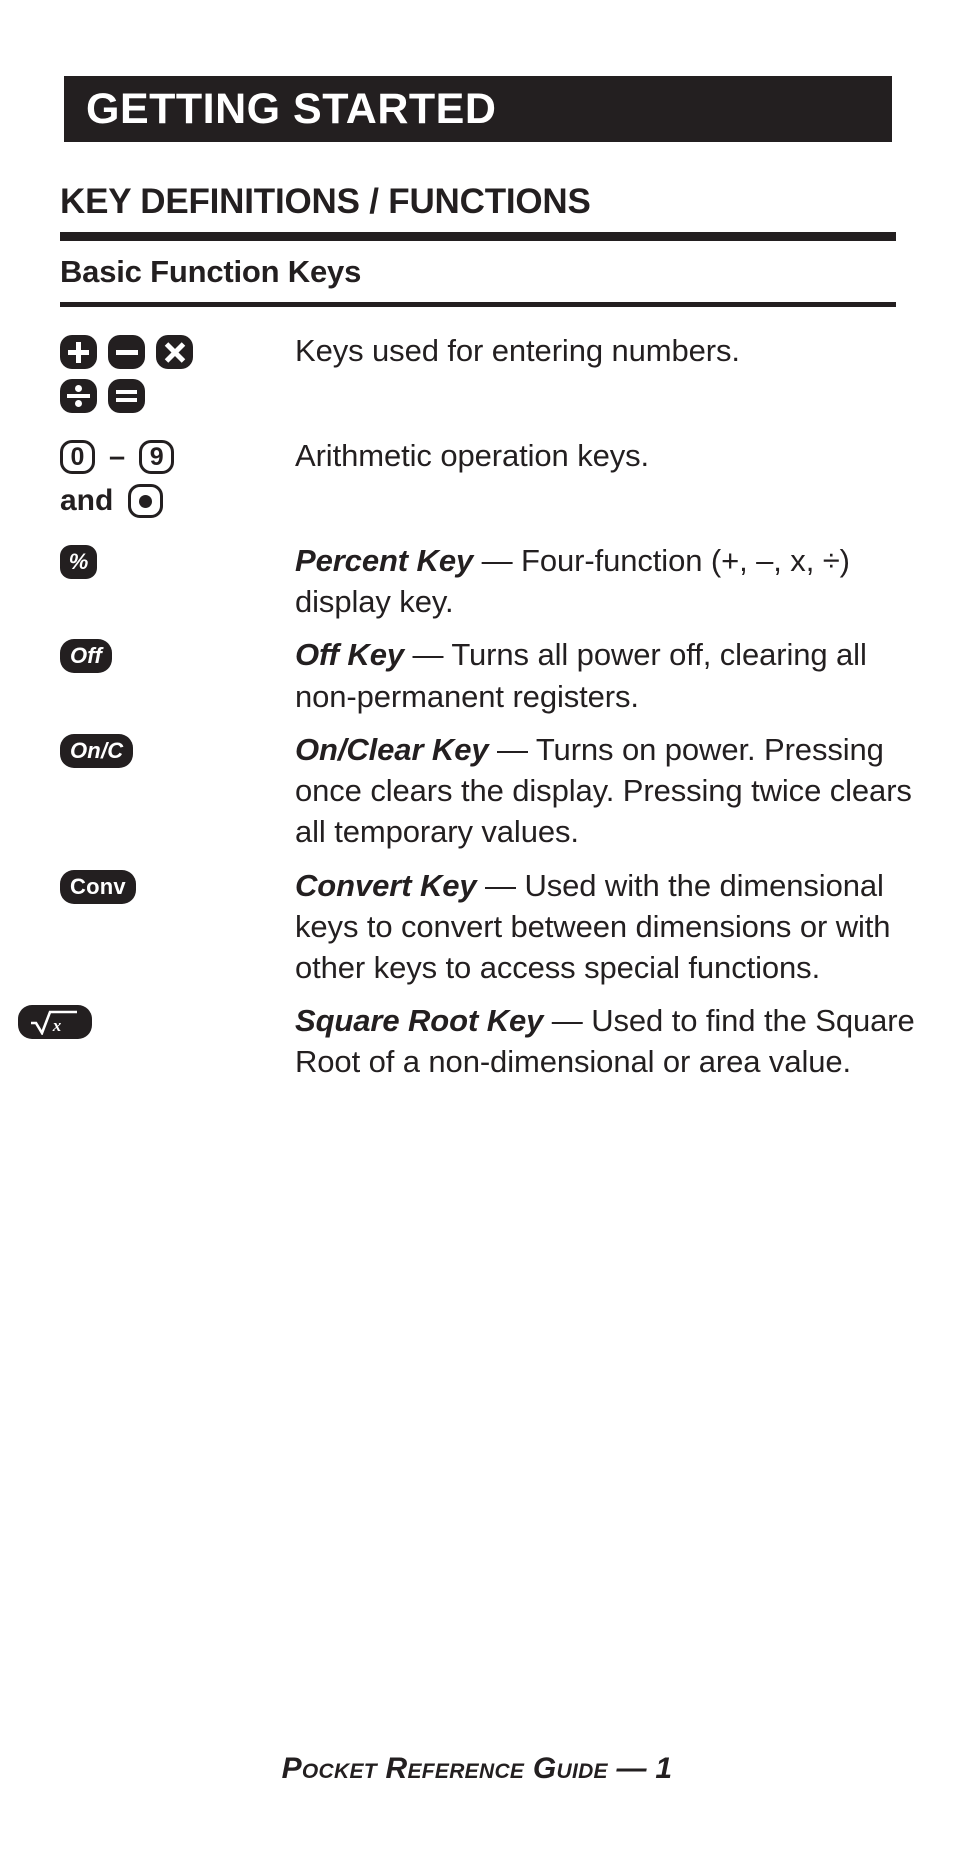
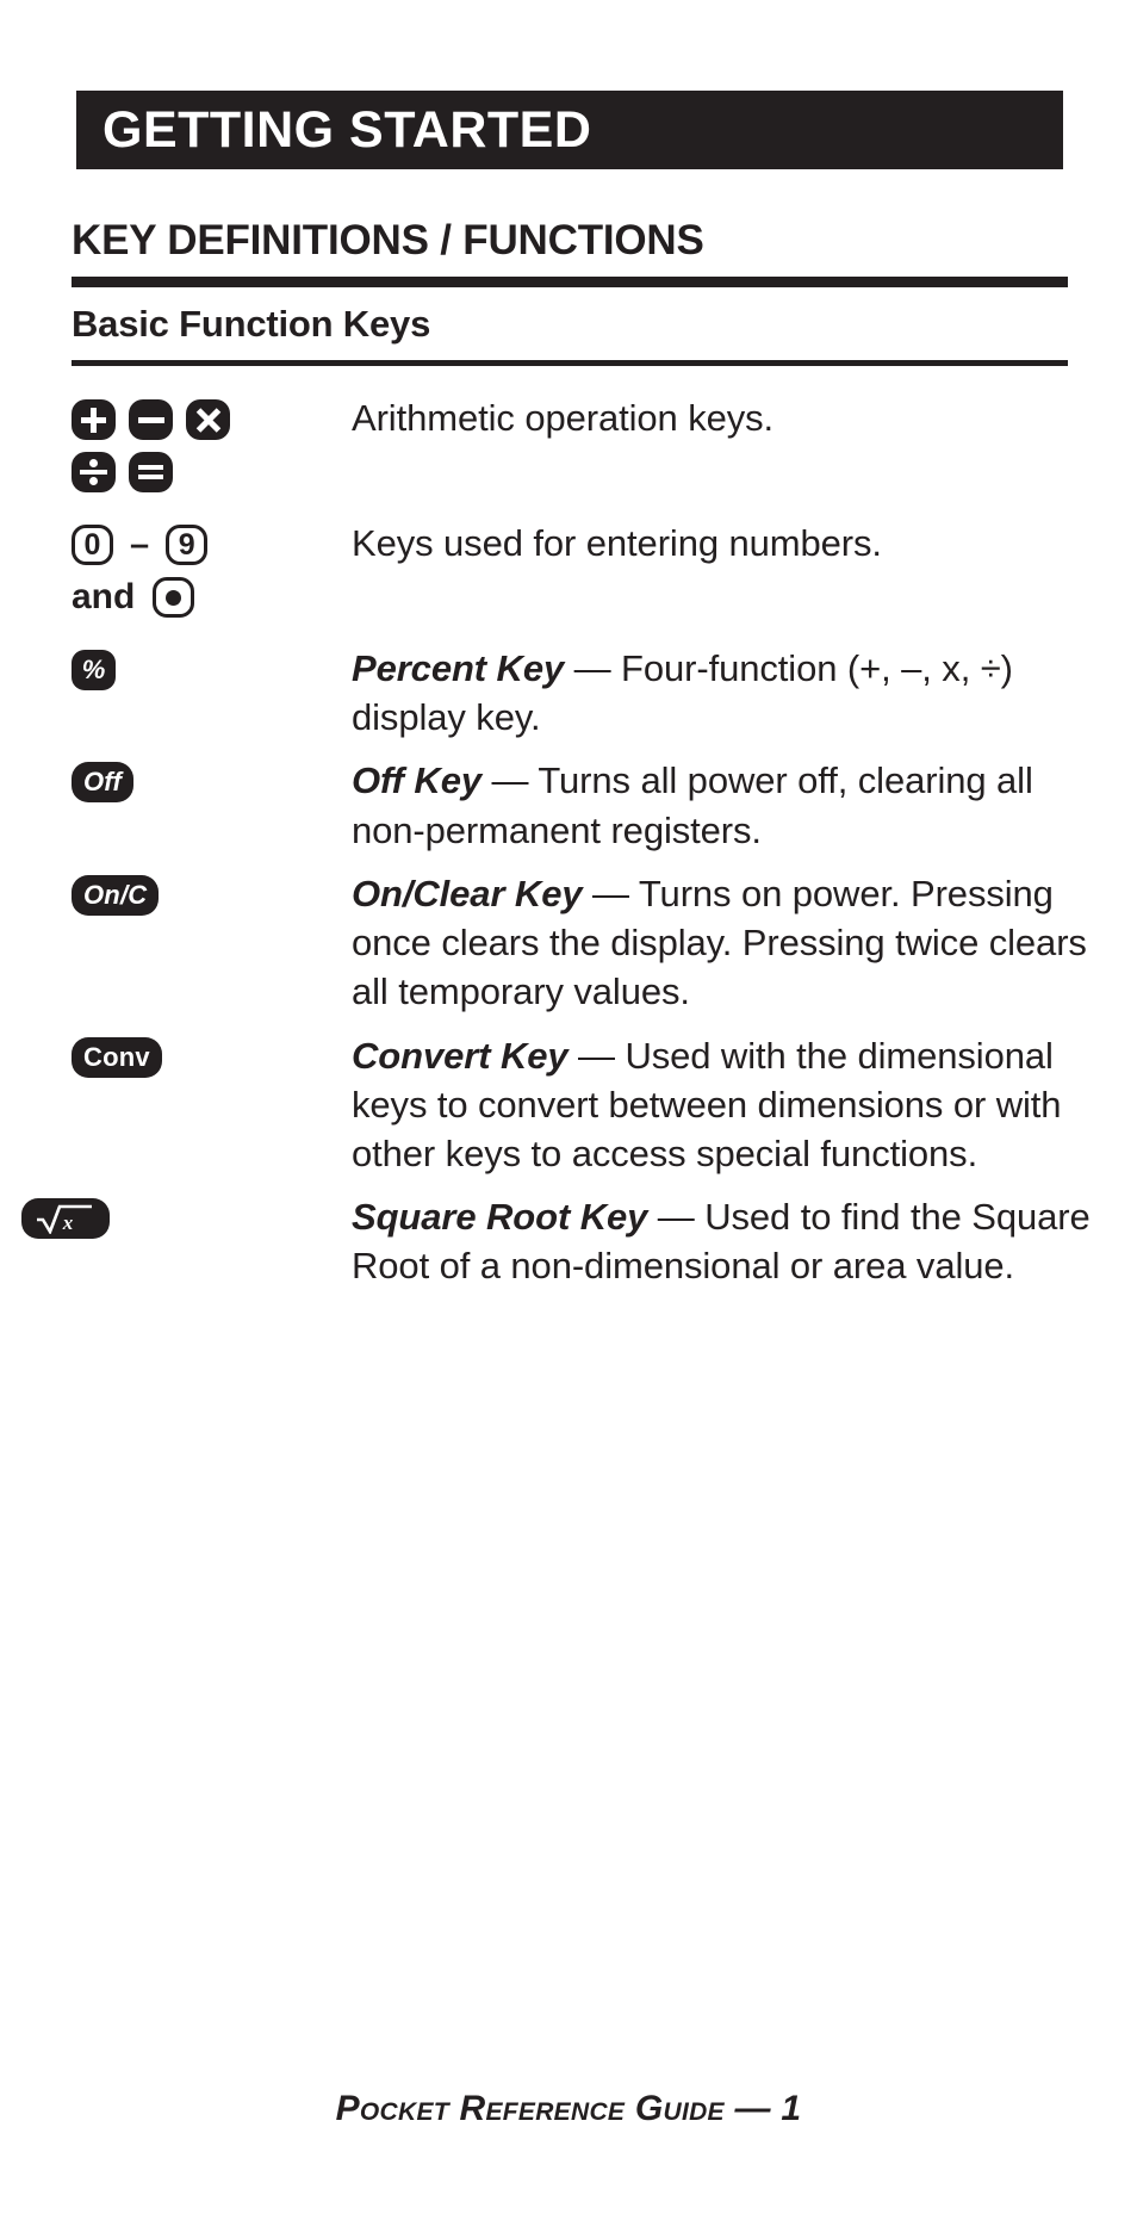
  GETTING STARTED
  KEY DEFINITIONS / FUNCTIONS
  Basic Function Keys
- Keys used for entering numbers.
+ Arithmetic operation keys.
  0
  –
  9
  and
- Arithmetic operation keys.
+ Keys used for entering numbers.
  %
  Percent Key — Four-function (+, –, x, ÷) display key.
  Off
  Off Key — Turns all power off, clearing all non-permanent registers.
  On/C
  On/Clear Key — Turns on power. Pressing once clears the display. Pressing twice clears all temporary values.
  Conv
  Convert Key — Used with the dimensional keys to convert between dimensions or with other keys to access special functions.
  x
  Square Root Key — Used to find the Square Root of a non-dimensional or area value.
  Pocket Reference Guide — 1
